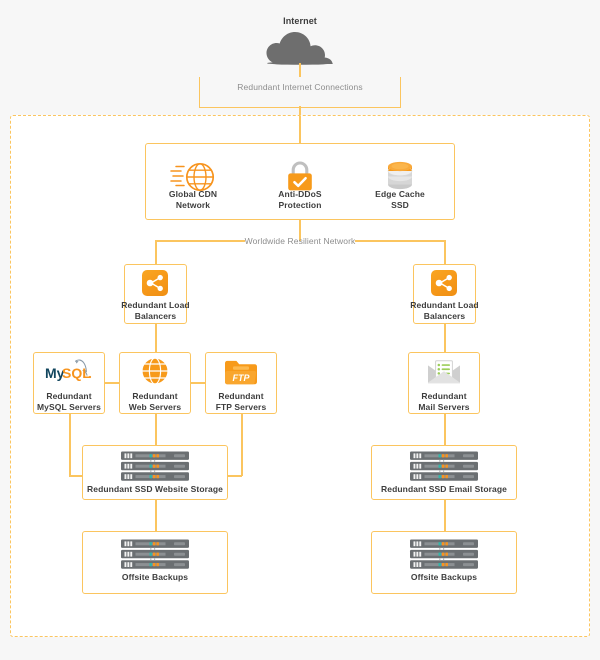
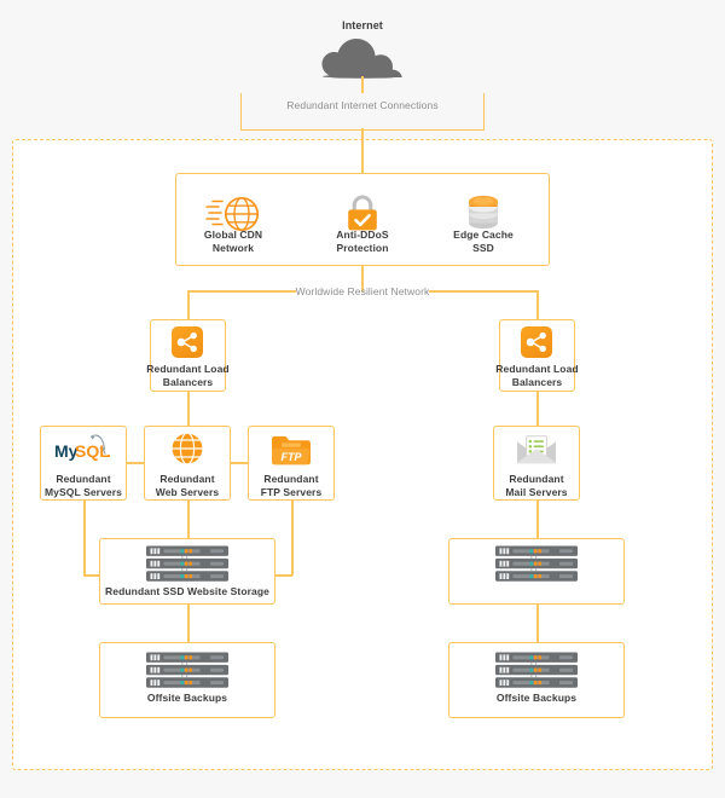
  Internet
  Redundant Internet Connections
  Global CDN
  Network
  Anti-DDoS
  Protection
  Edge Cache
  SSD
  Worldwide Resilient Network
  Redundant Load
  Balancers
  Redundant Load
  Balancers
  My
  SQL
  Redundant
  MySQL Servers
  Redundant
  Web Servers
  FTP
  Redundant
  FTP Servers
  Redundant
  Mail Servers
  Redundant SSD Website Storage
- Redundant SSD Email Storage
  Offsite Backups
  Offsite Backups
